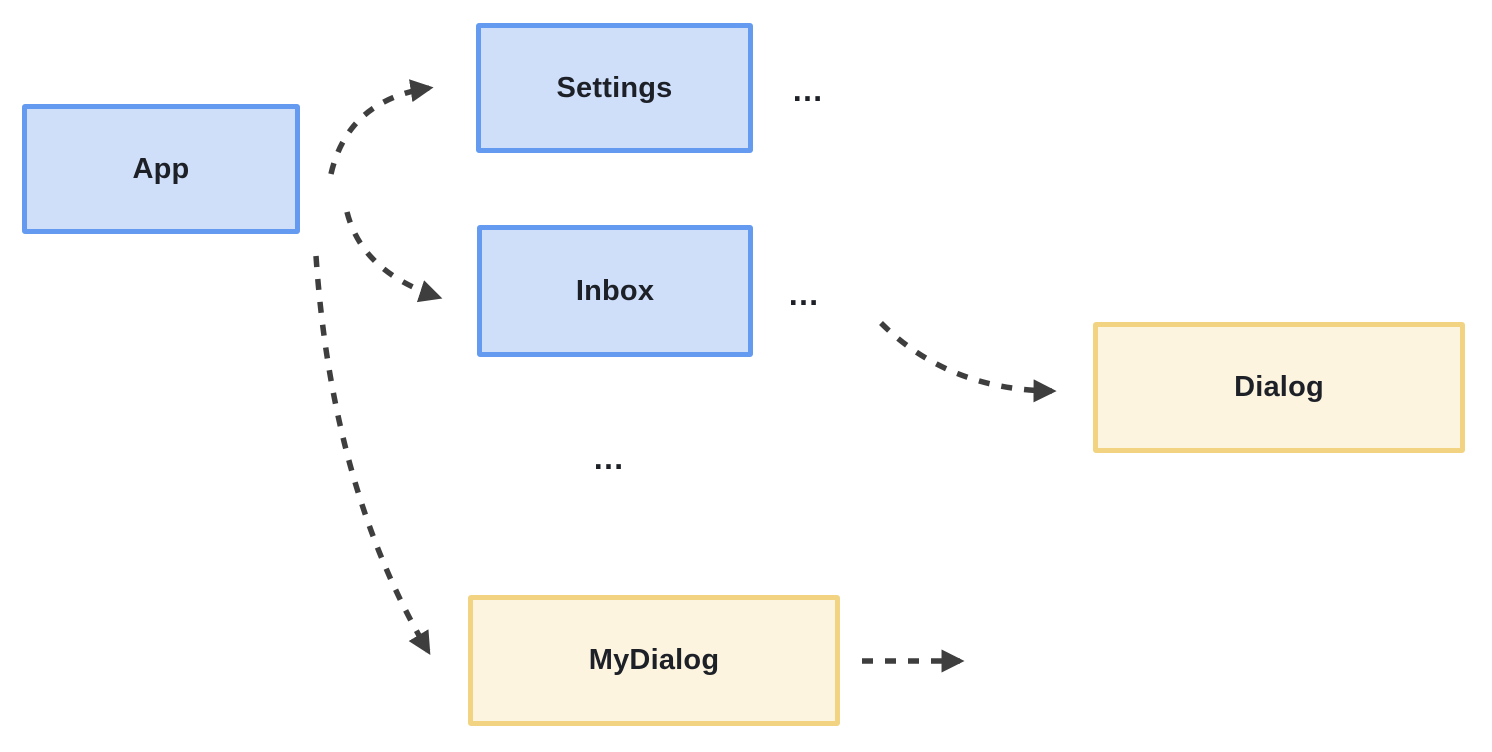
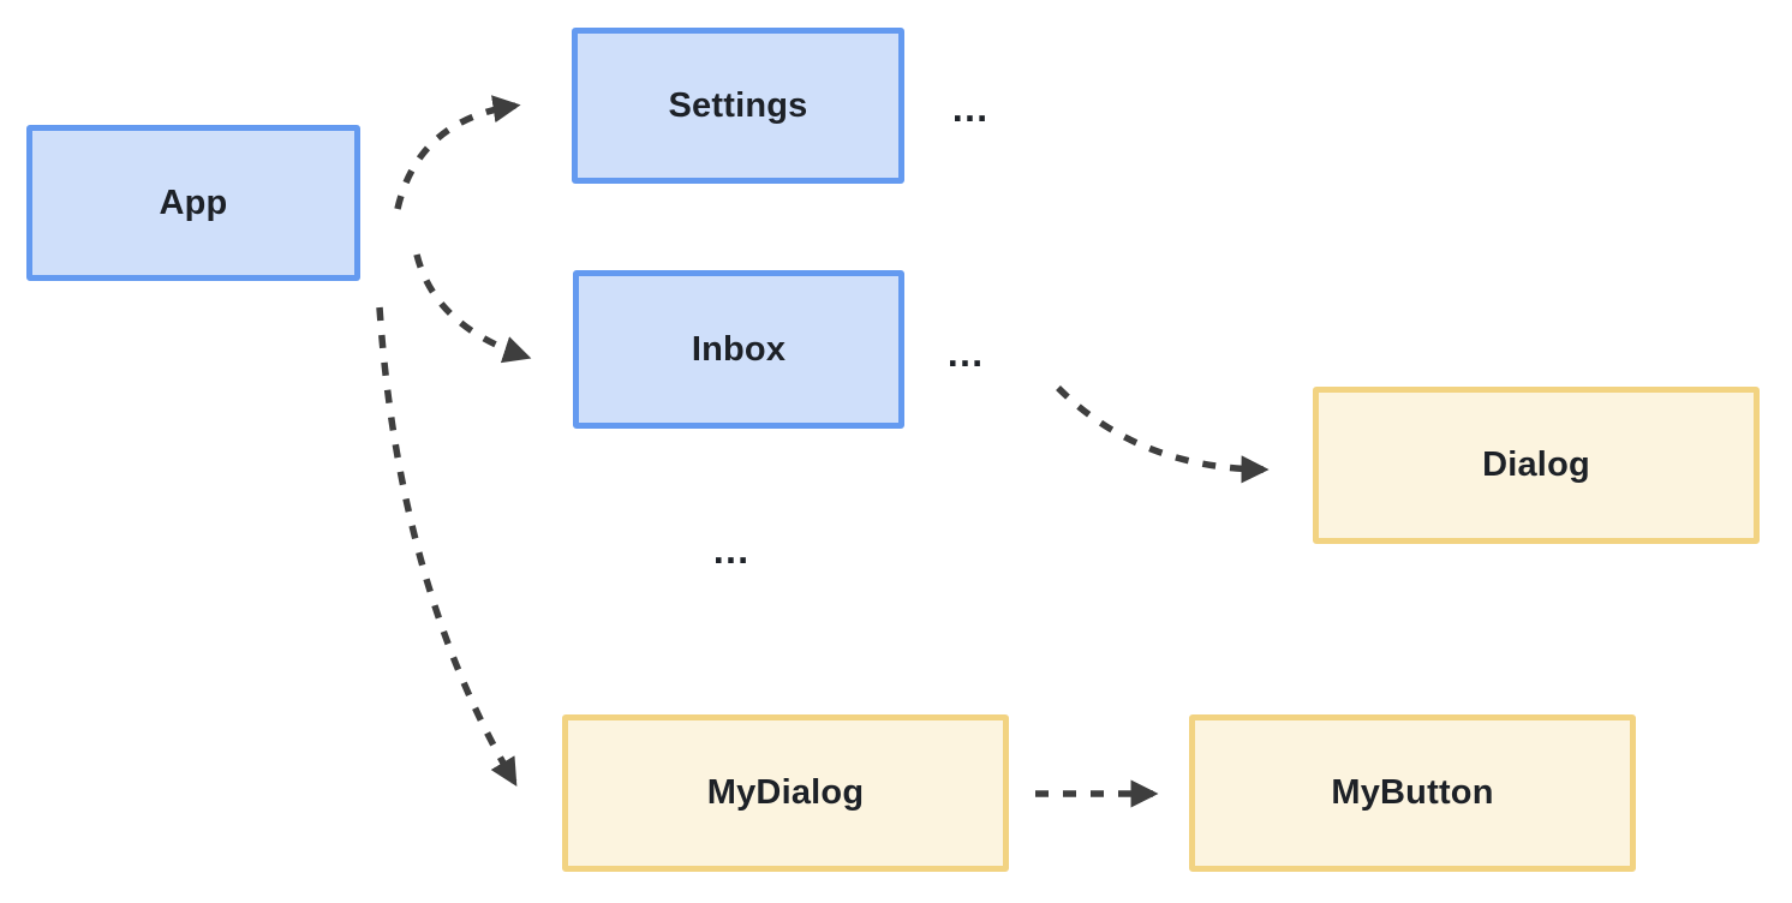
  App
  Settings
  Inbox
  Dialog
  MyDialog
+ MyButton
  …
  …
  …
